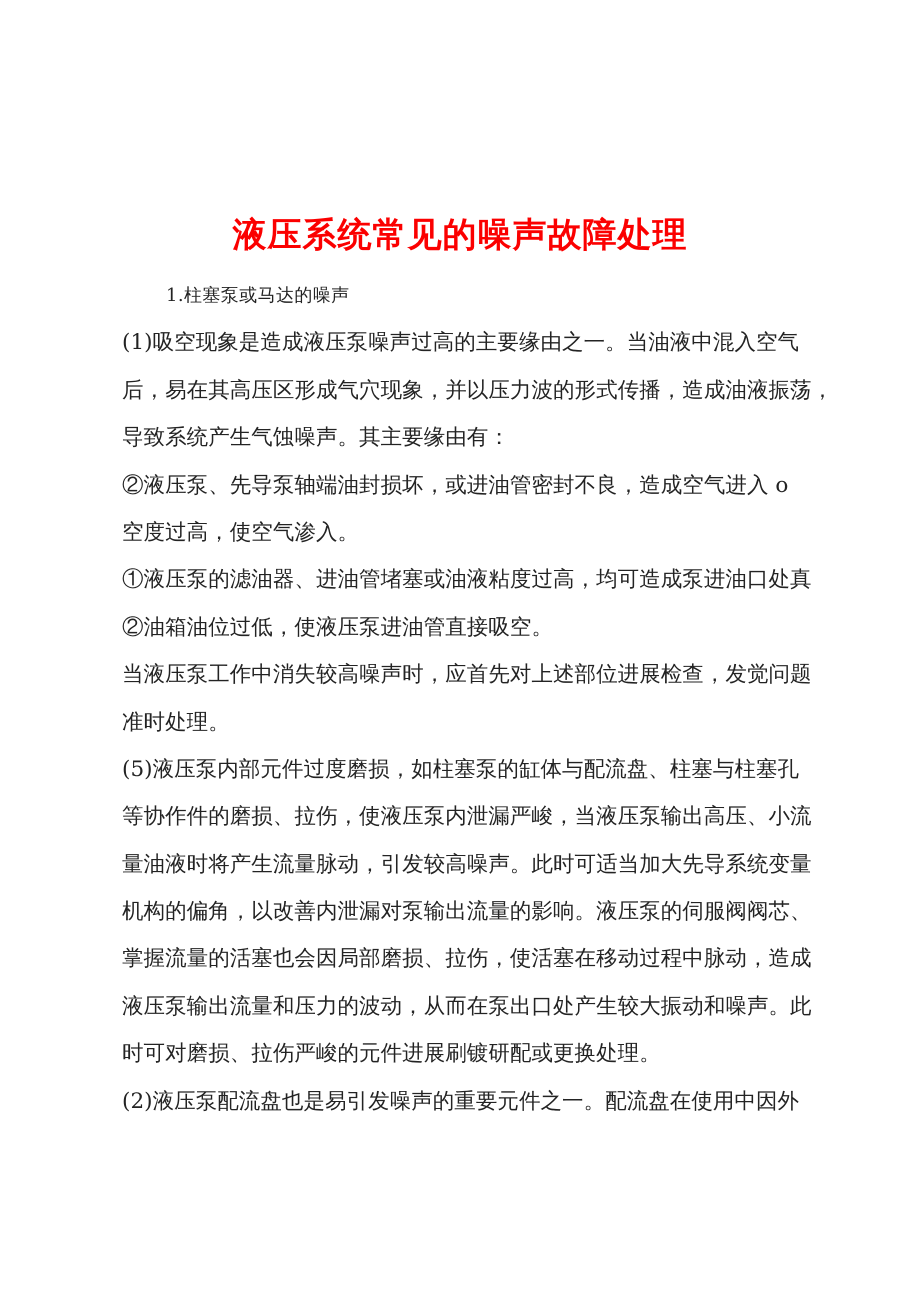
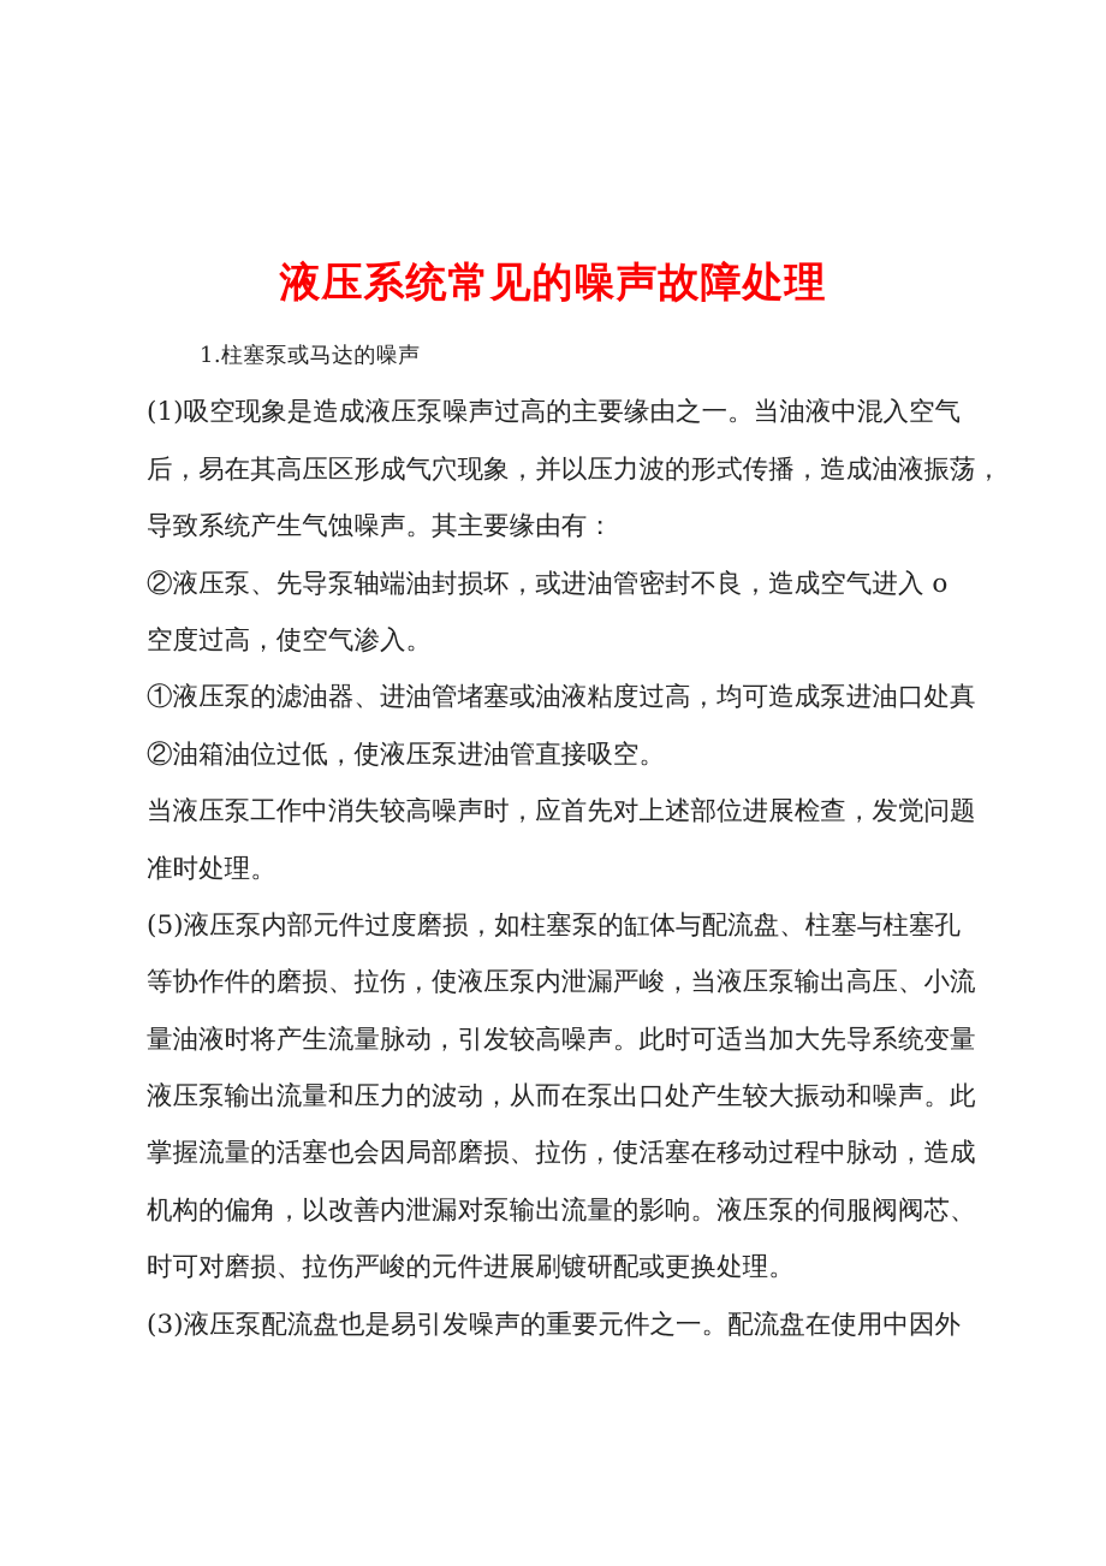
  液压系统常见的噪声故障处理
  1.柱塞泵或马达的噪声
  (1)吸空现象是造成液压泵噪声过高的主要缘由之一。当油液中混入空气
  后，易在其高压区形成气穴现象，并以压力波的形式传播，造成油液振荡，
  导致系统产生气蚀噪声。其主要缘由有：
  ②液压泵、先导泵轴端油封损坏，或进油管密封不良，造成空气进入 o
  空度过高，使空气渗入。
  ①液压泵的滤油器、进油管堵塞或油液粘度过高，均可造成泵进油口处真
  ②油箱油位过低，使液压泵进油管直接吸空。
  当液压泵工作中消失较高噪声时，应首先对上述部位进展检查，发觉问题
  准时处理。
  (5)液压泵内部元件过度磨损，如柱塞泵的缸体与配流盘、柱塞与柱塞孔
  等协作件的磨损、拉伤，使液压泵内泄漏严峻，当液压泵输出高压、小流
  量油液时将产生流量脉动，引发较高噪声。此时可适当加大先导系统变量
- 机构的偏角，以改善内泄漏对泵输出流量的影响。液压泵的伺服阀阀芯、
+ 液压泵输出流量和压力的波动，从而在泵出口处产生较大振动和噪声。此
  掌握流量的活塞也会因局部磨损、拉伤，使活塞在移动过程中脉动，造成
- 液压泵输出流量和压力的波动，从而在泵出口处产生较大振动和噪声。此
+ 机构的偏角，以改善内泄漏对泵输出流量的影响。液压泵的伺服阀阀芯、
  时可对磨损、拉伤严峻的元件进展刷镀研配或更换处理。
- (2)液压泵配流盘也是易引发噪声的重要元件之一。配流盘在使用中因外
+ (3)液压泵配流盘也是易引发噪声的重要元件之一。配流盘在使用中因外
